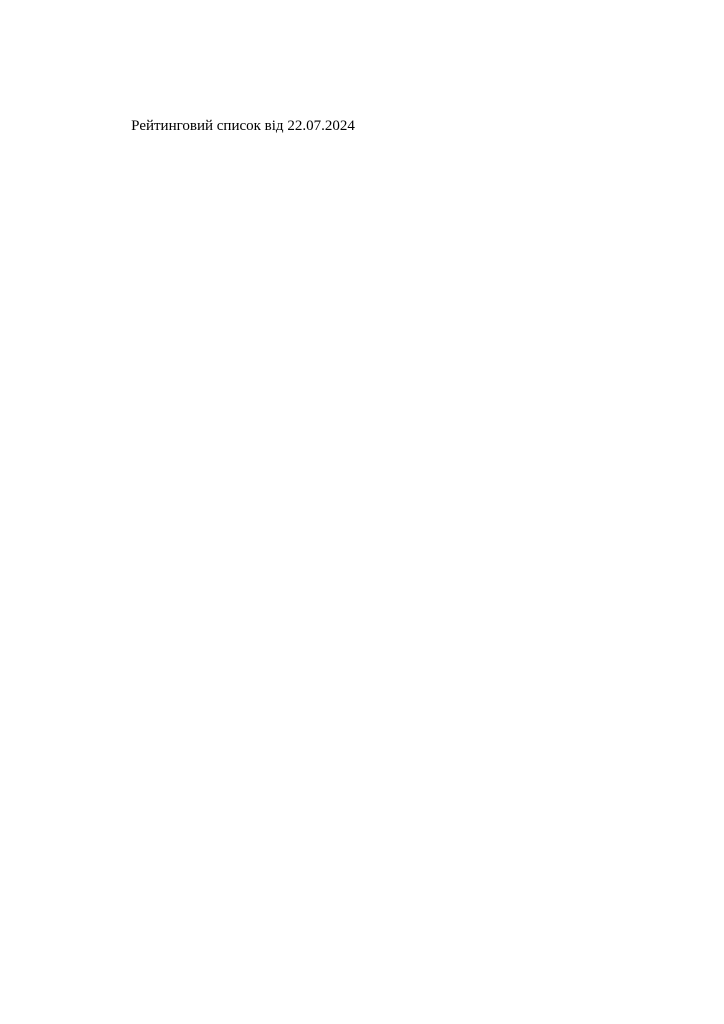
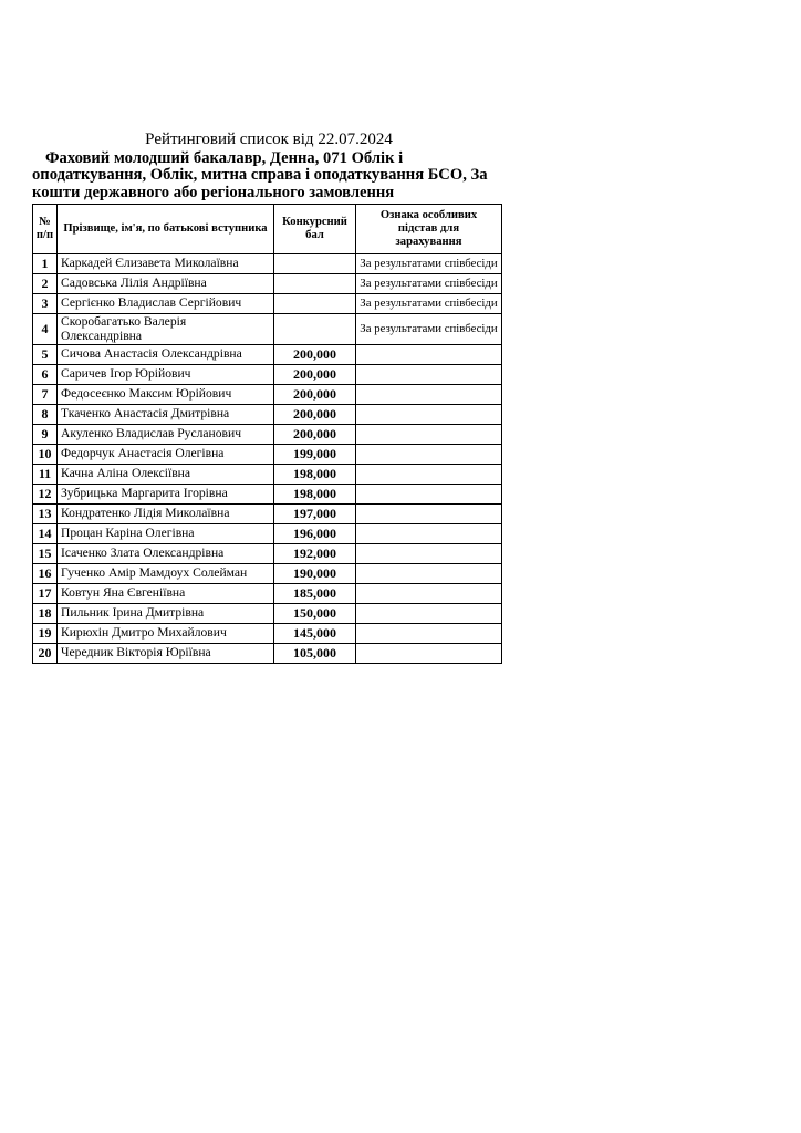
  Рейтинговий список від 22.07.2024
+ Фаховий молодший бакалавр, Денна, 071 Облік і
+ оподаткування, Облік, митна справа і оподаткування БСО, За
+ кошти державного або регіонального замовлення
+ № п/п	Прізвище, ім'я, по батькові вступника	Конкурсний бал	Ознака особливих підстав для зарахування
+ 1	Каркадей Єлизавета Миколаївна		За результатами співбесіди
+ 2	Садовська Лілія Андріївна		За результатами співбесіди
+ 3	Сергієнко Владислав Сергійович		За результатами співбесіди
+ 4	Скоробагатько Валерія Олександрівна		За результатами співбесіди
+ 5	Сичова Анастасія Олександрівна	200,000
+ 6	Саричев Ігор Юрійович	200,000
+ 7	Федосеєнко Максим Юрійович	200,000
+ 8	Ткаченко Анастасія Дмитрівна	200,000
+ 9	Акуленко Владислав Русланович	200,000
+ 10	Федорчук Анастасія Олегівна	199,000
+ 11	Качна Аліна Олексіївна	198,000
+ 12	Зубрицька Маргарита Ігорівна	198,000
+ 13	Кондратенко Лідія Миколаївна	197,000
+ 14	Процан Каріна Олегівна	196,000
+ 15	Ісаченко Злата Олександрівна	192,000
+ 16	Гученко Амір Мамдоух Солейман	190,000
+ 17	Ковтун Яна Євгеніївна	185,000
+ 18	Пильник Ірина Дмитрівна	150,000
+ 19	Кирюхін Дмитро Михайлович	145,000
+ 20	Чередник Вікторія Юріївна	105,000
